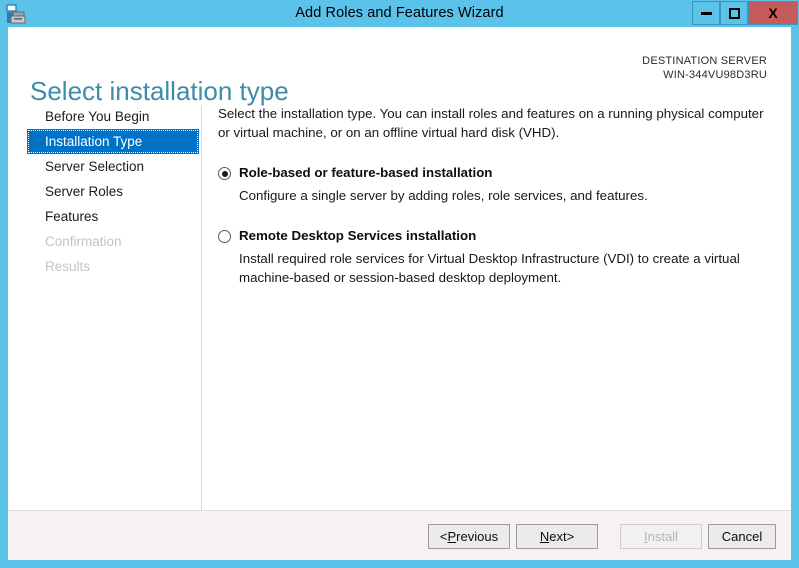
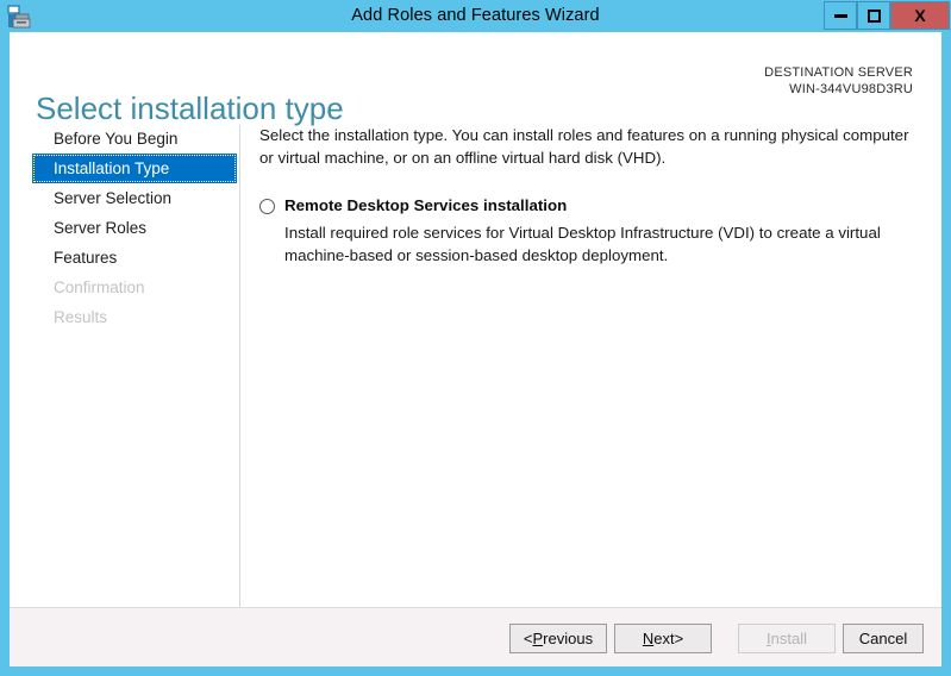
  Add Roles and Features Wizard
  X
  Select installation type
  DESTINATION SERVER
  WIN-344VU98D3RU
  Before You Begin
  Installation Type
  Server Selection
  Server Roles
  Features
  Confirmation
  Results
  Select the installation type. You can install roles and features on a running physical computer or virtual machine, or on an offline virtual hard disk (VHD).
- Role-based or feature-based installation
- Configure a single server by adding roles, role services, and features.
  Remote Desktop Services installation
  Install required role services for Virtual Desktop Infrastructure (VDI) to create a virtual machine-based or session-based desktop deployment.
  <
  P
  revious
  N
  ext
  >
  I
  nstall
  Cancel
